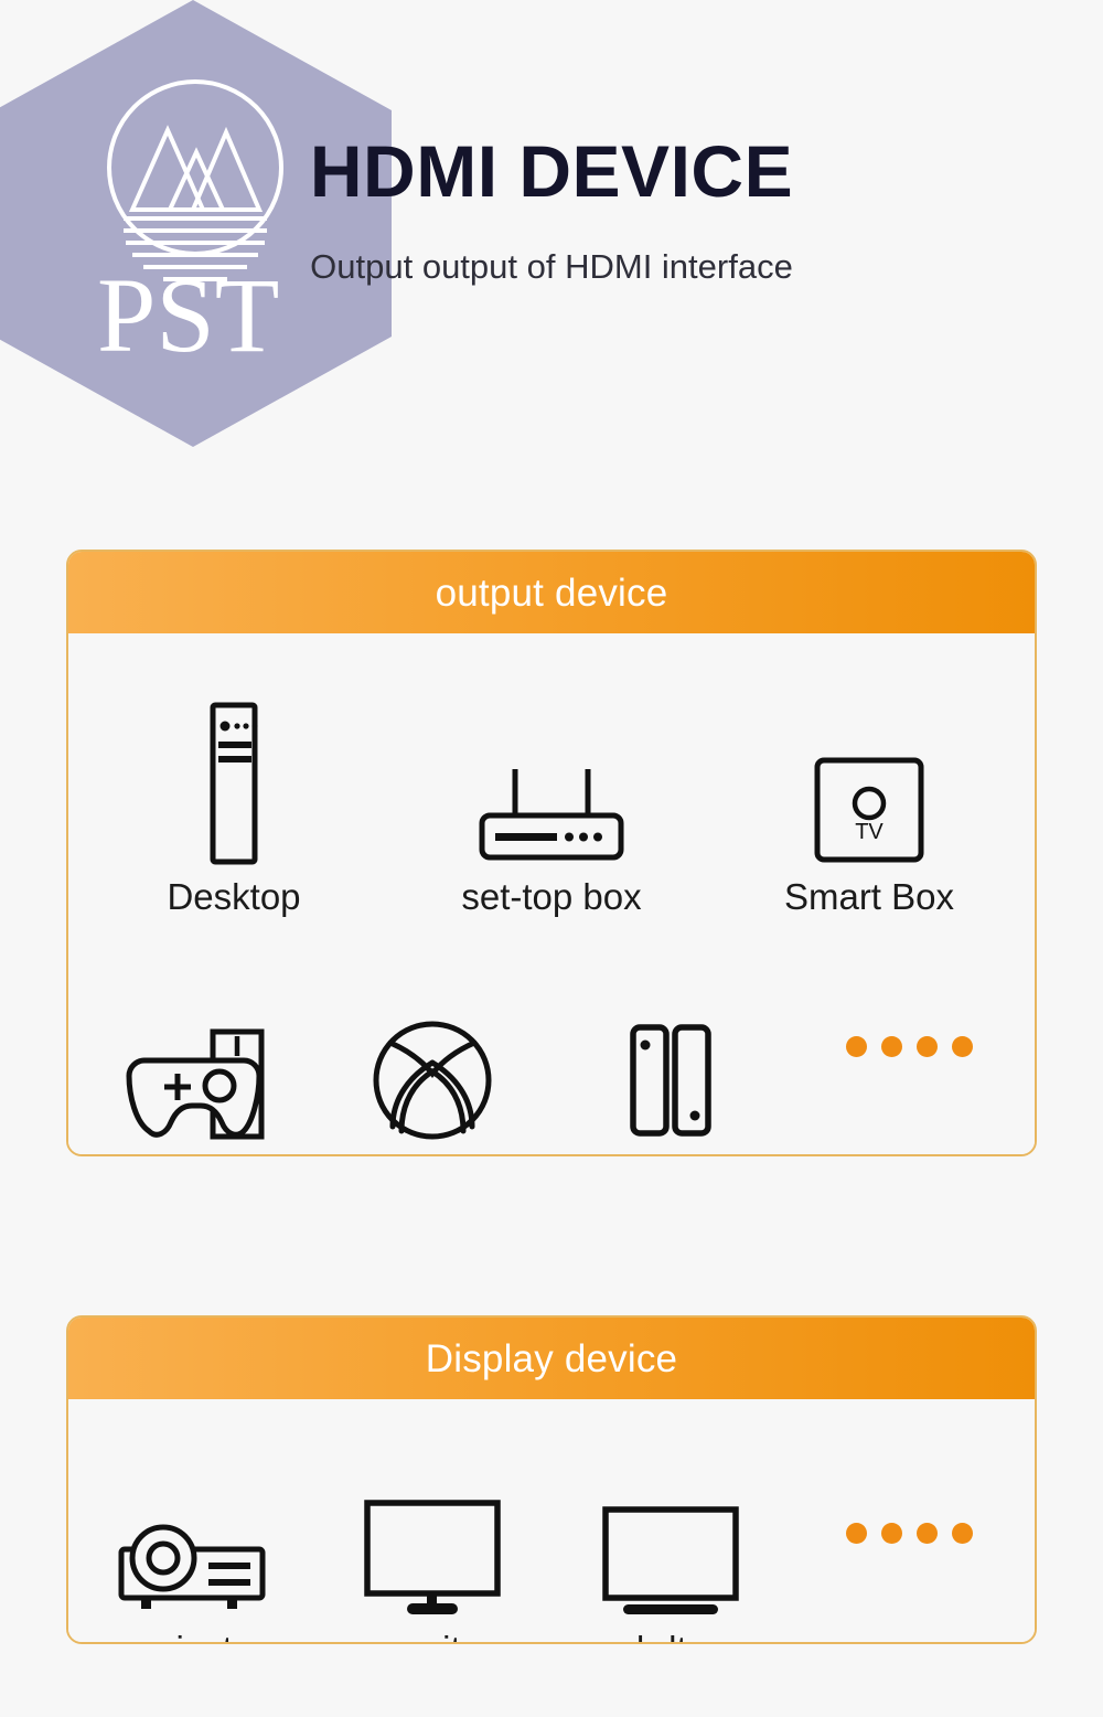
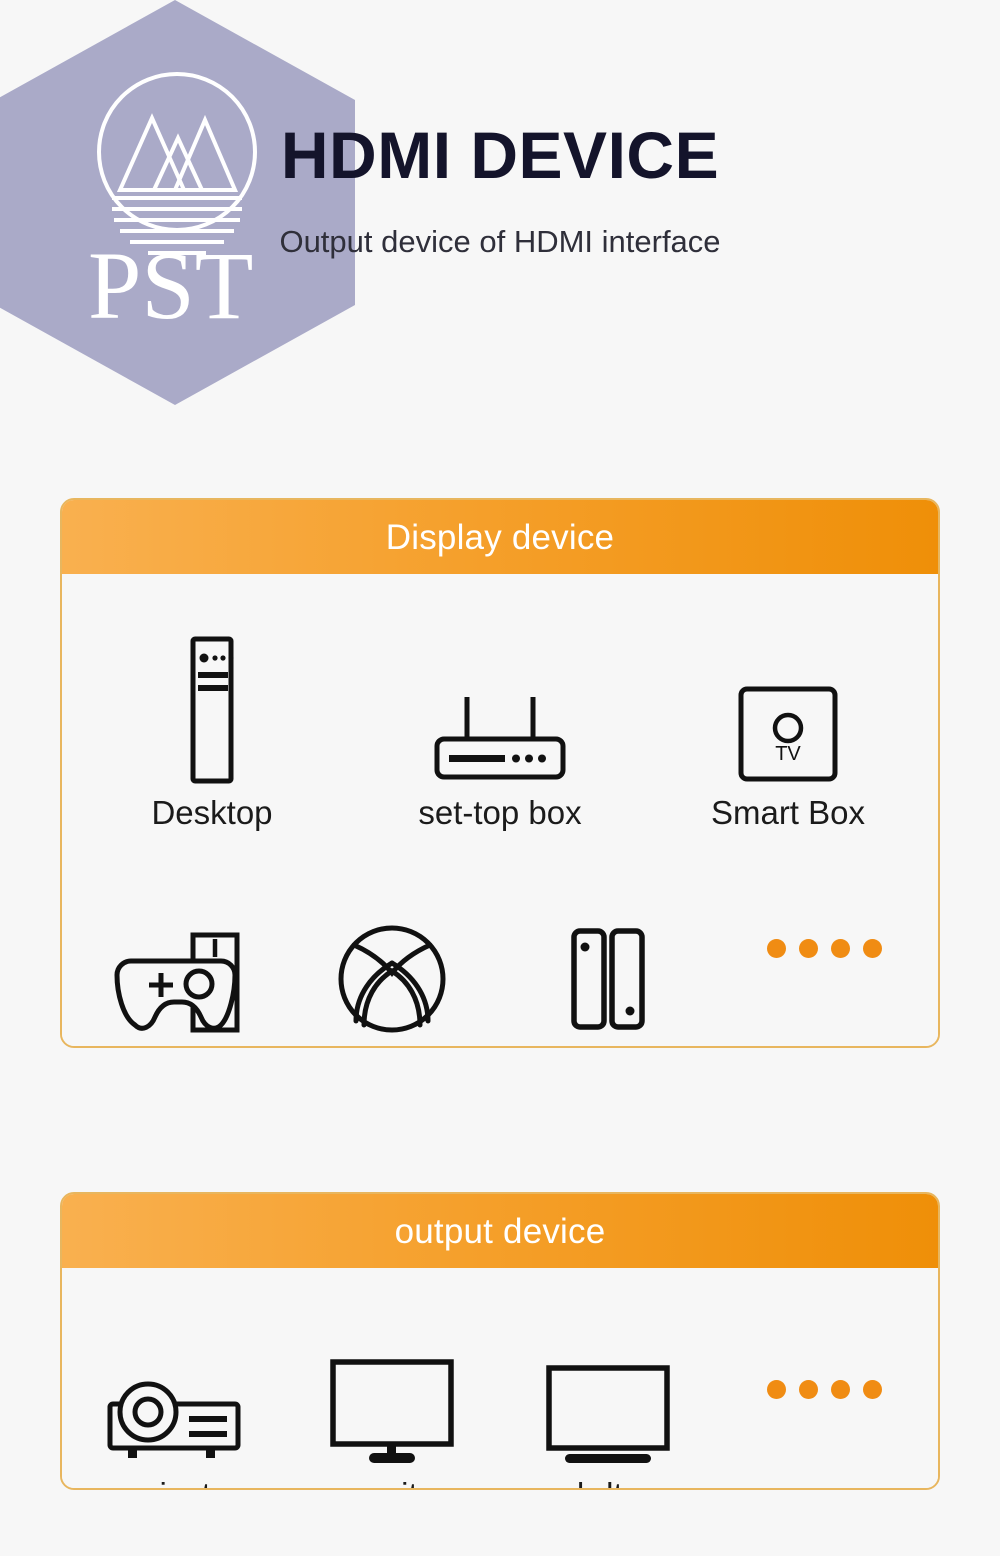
  PST
  HDMI DEVICE
- Output output of HDMI interface
+ Output device of HDMI interface
- output device
+ Display device
  Desktop
  set-top box
  TV
  Smart Box
- Display device
+ output device
